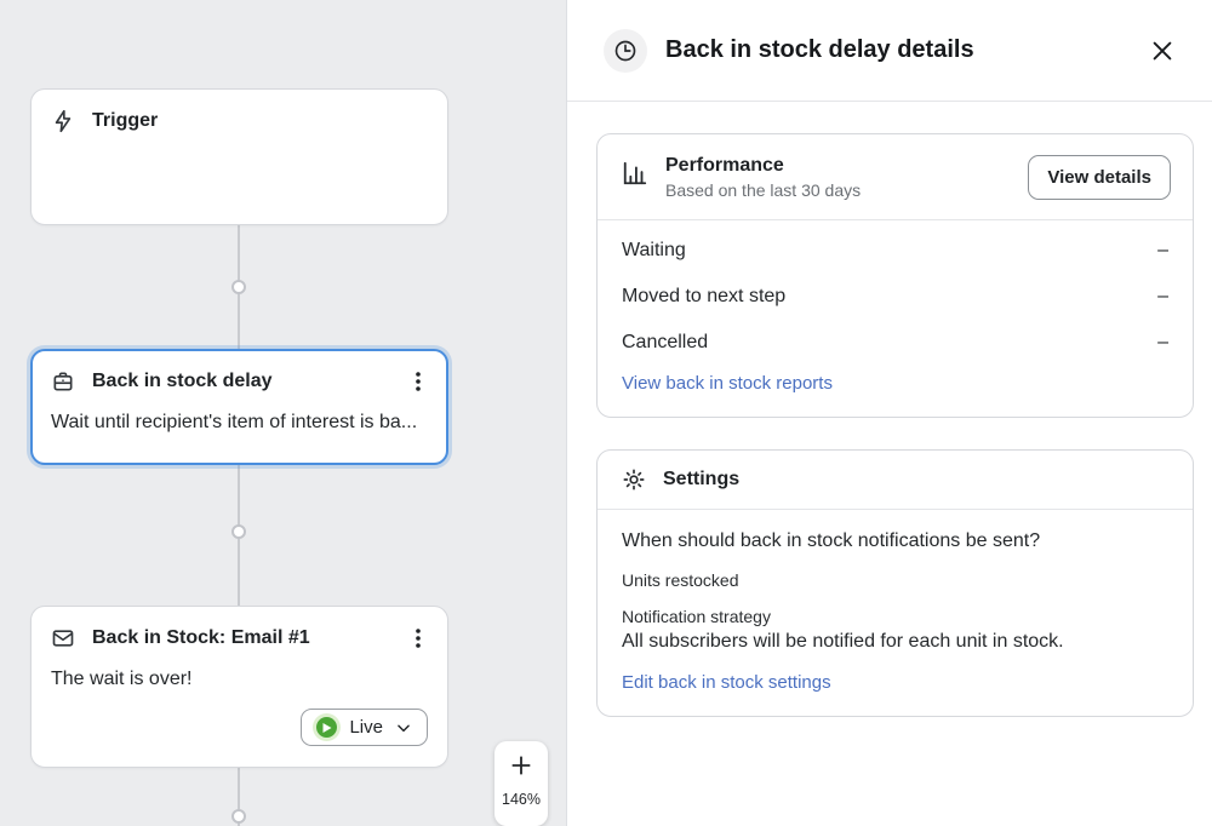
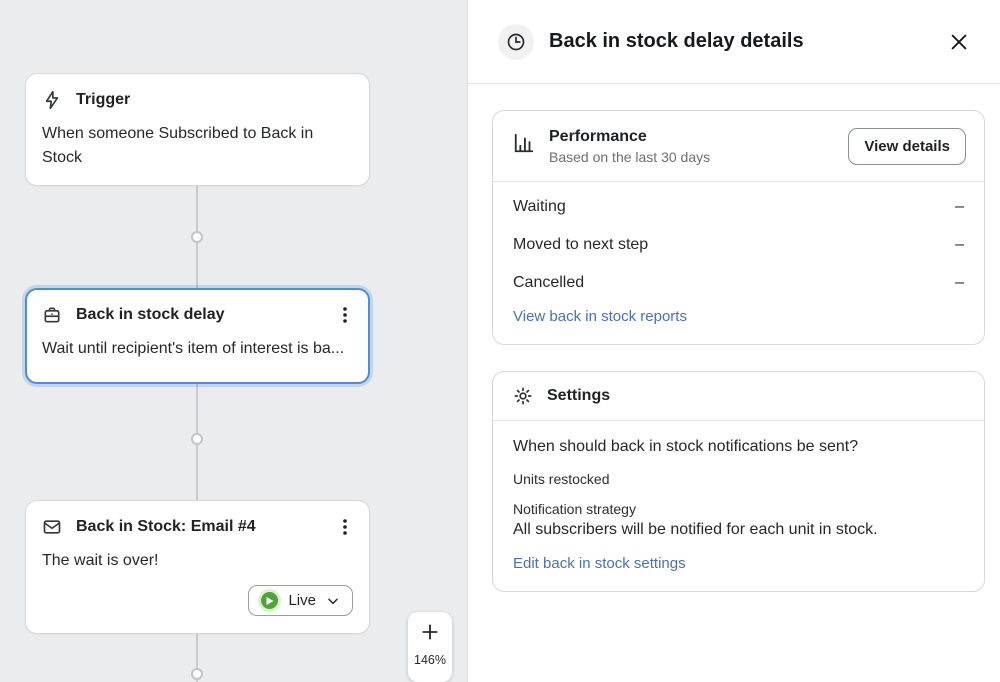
  Trigger
+ When someone Subscribed to Back in Stock
  Back in stock delay
  Wait until recipient's item of interest is ba...
- Back in Stock: Email #1
+ Back in Stock: Email #4
  The wait is over!
  Live
  146%
  Back in stock delay details
  Performance
  Based on the last 30 days
  View details
  Waiting
  –
  Moved to next step
  –
  Cancelled
  –
  View back in stock reports
  Settings
  When should back in stock notifications be sent?
  Units restocked
  Notification strategy
  All subscribers will be notified for each unit in stock.
  Edit back in stock settings
